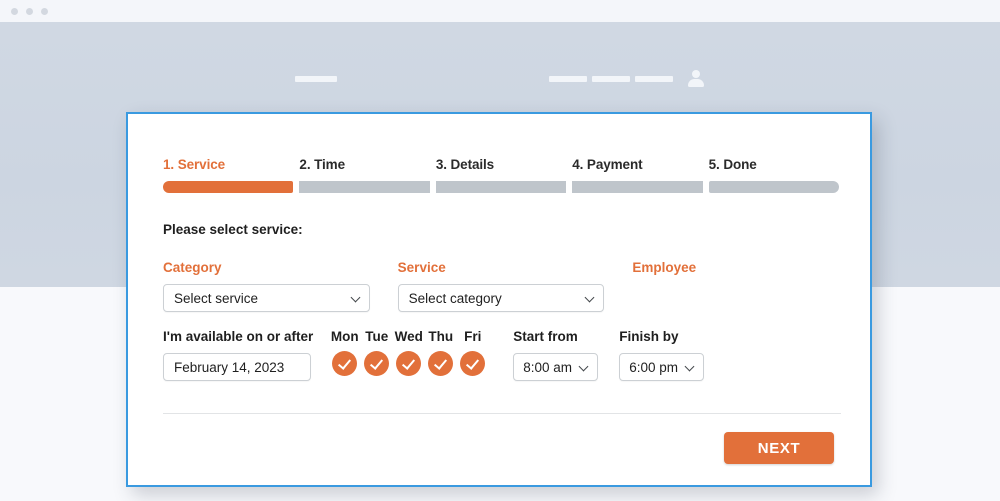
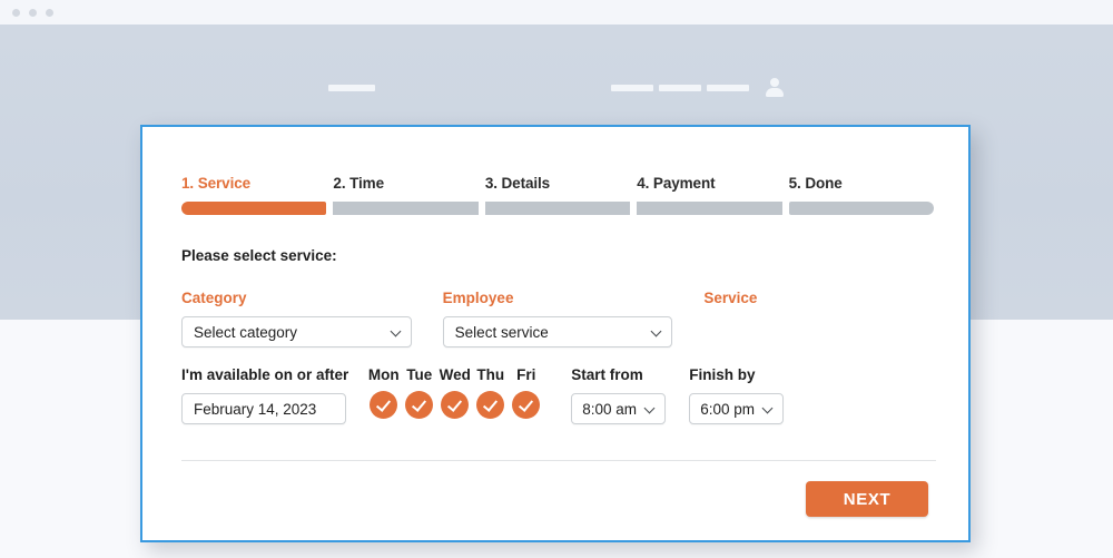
  1. Service
  2. Time
  3. Details
  4. Payment
  5. Done
  Please select service:
  Category
- Select service
+ Select category
- Service
+ Employee
- Select category
+ Select service
- Employee
+ Service
  I'm available on or after
  February 14, 2023
  Mon
  Tue
  Wed
  Thu
  Fri
  Start from
  8:00 am
  Finish by
  6:00 pm
  NEXT
